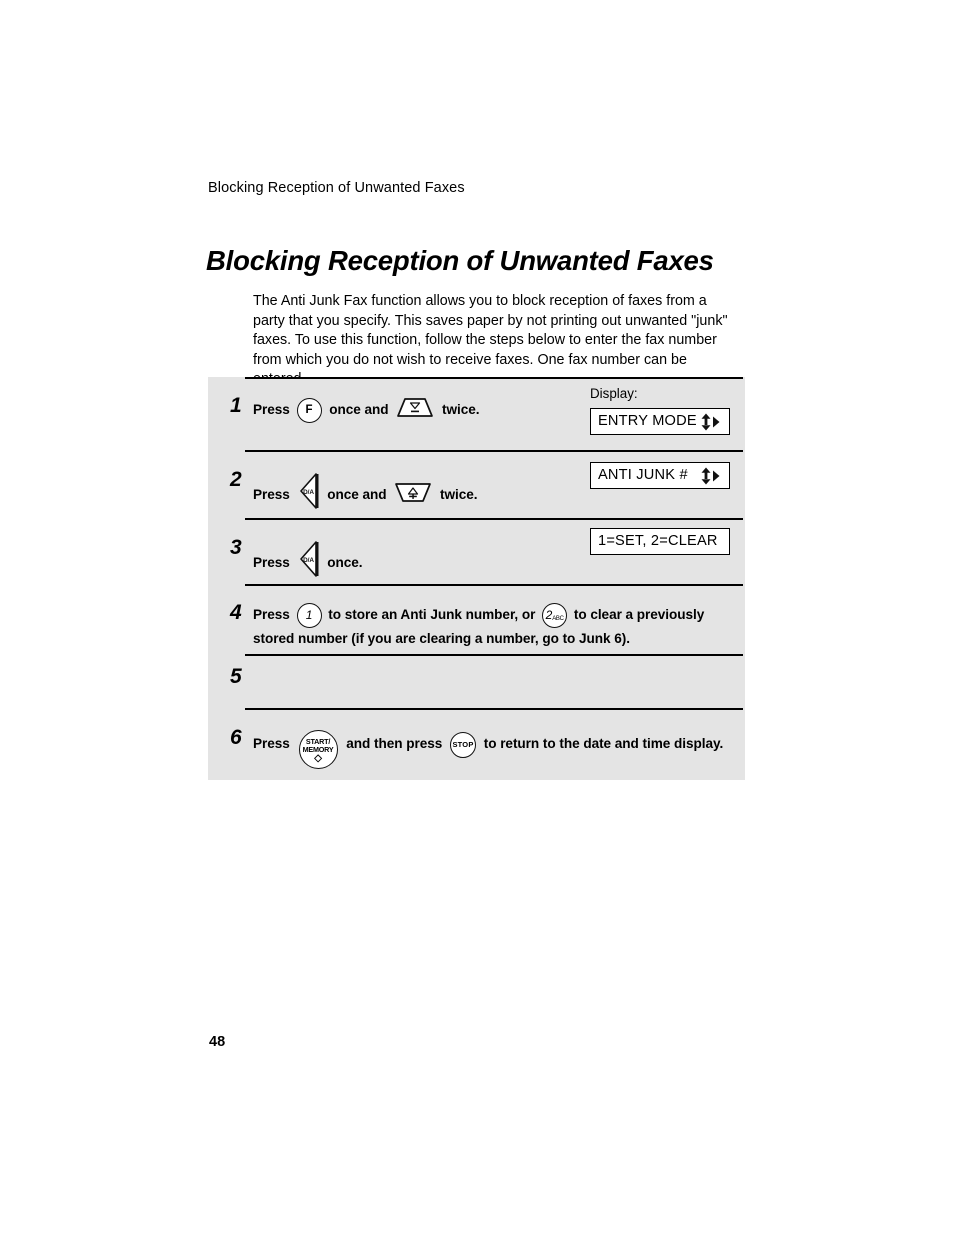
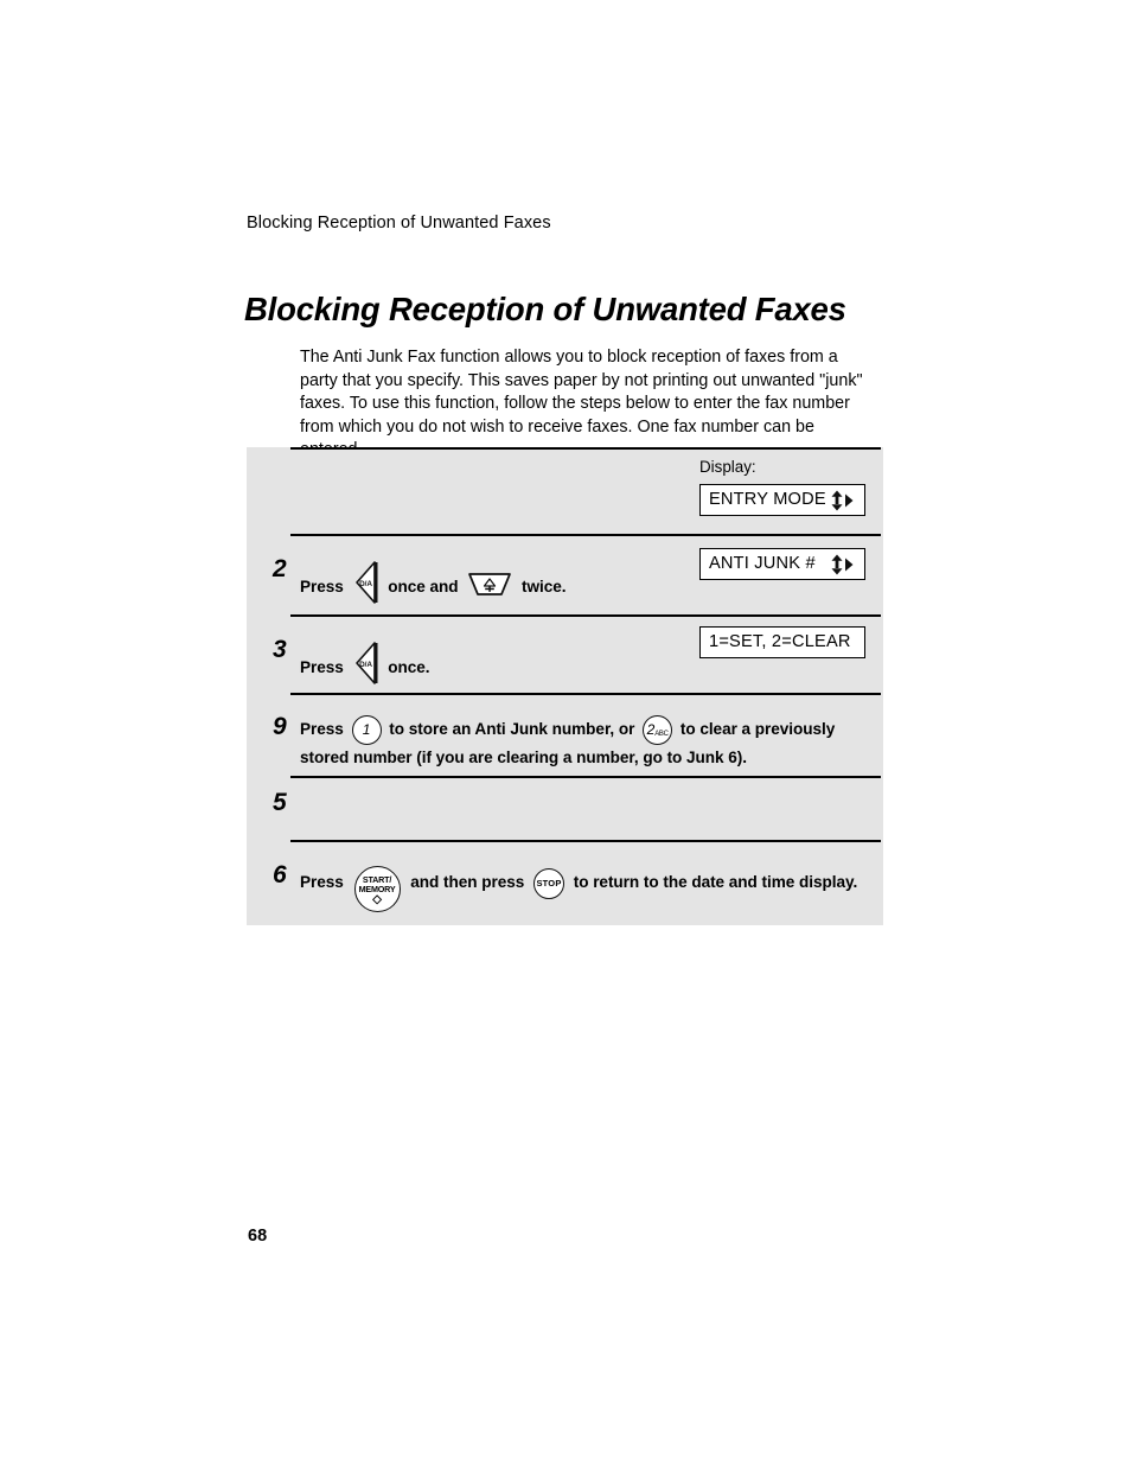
  Blocking Reception of Unwanted Faxes
  Blocking Reception of Unwanted Faxes
  The Anti Junk Fax function allows you to block reception of faxes from a party that you specify. This saves paper by not printing out unwanted "junk" faxes. To use this function, follow the steps below to enter the fax number from which you do not wish to receive faxes. One fax number can be
- 1
- Press F once and twice.
  2
  Press
  once and twice.
  3
  Press
  once.
- 4
+ 9
  Press 1 to store an Anti Junk number, or 2 to clear a previously
  stored number (if you are clearing a number, go to Junk 6).
  5
  6
  Press
  START/
  MEMORY
  ◇
  and then press STOP to return to the date and time display.
  Display:
  ENTRY MODE
  ANTI JUNK #
  1=SET, 2=CLEAR
- 48
+ 68
